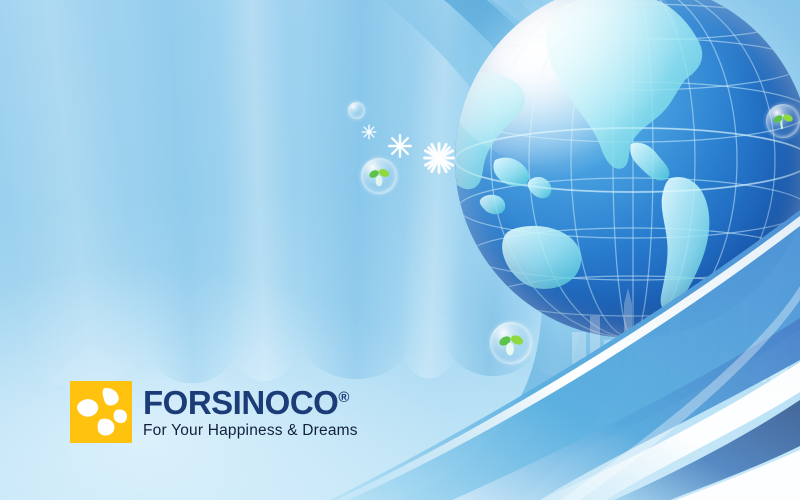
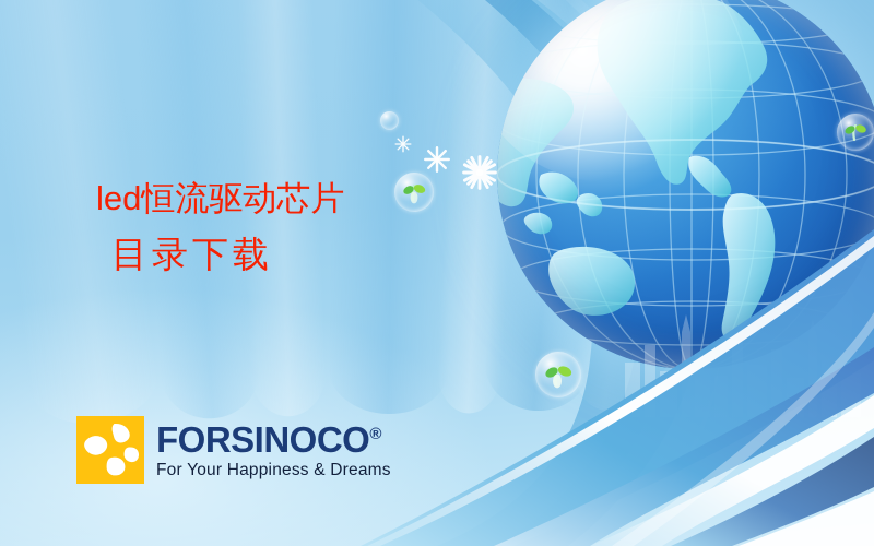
+ led恒流驱动芯片
+ 目录下载
  FORSINOCO®
  For Your Happiness & Dreams
